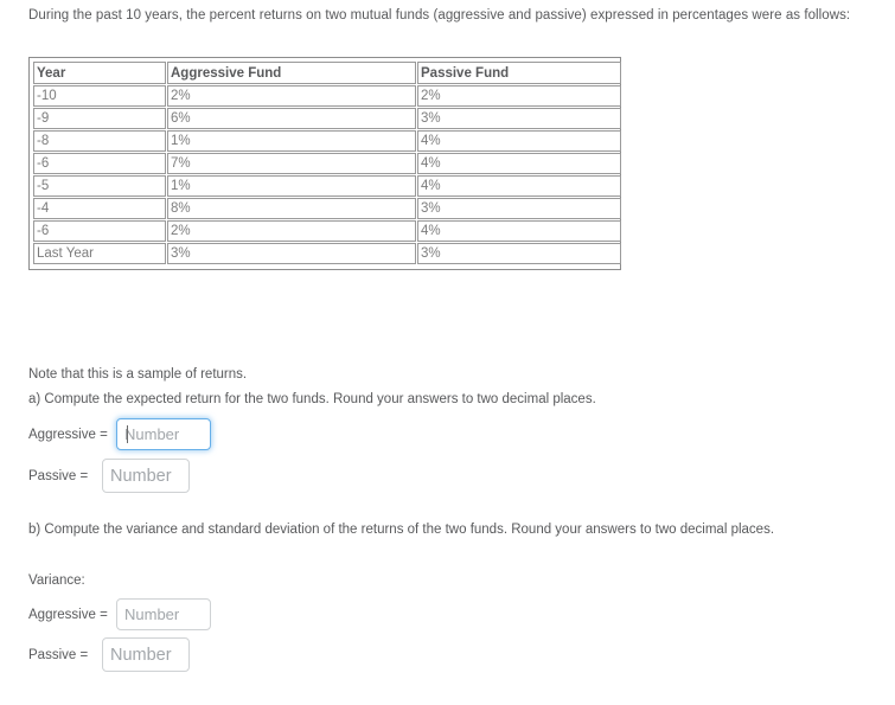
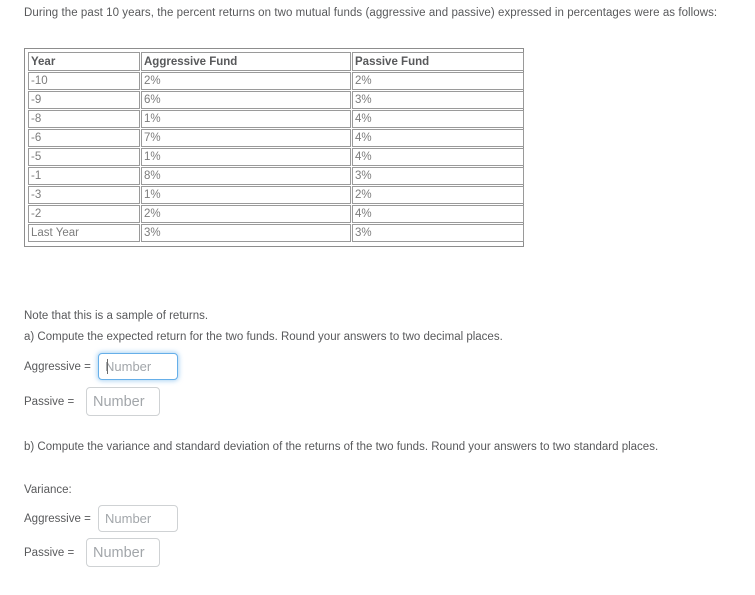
  During the past 10 years, the percent returns on two mutual funds (aggressive and passive) expressed in percentages were as follows:
  Year	Aggressive Fund	Passive Fund
  -10	2%	2%
  -9	6%	3%
  -8	1%	4%
  -6	7%	4%
  -5	1%	4%
- -4	8%	3%
+ -1	8%	3%
+ -3	1%	2%
- -6	2%	4%
+ -2	2%	4%
  Last Year	3%	3%
  Note that this is a sample of returns.
  a) Compute the expected return for the two funds. Round your answers to two decimal places.
  Aggressive =
  Number
  Passive =
  Number
- b) Compute the variance and standard deviation of the returns of the two funds. Round your answers to two decimal places.
+ b) Compute the variance and standard deviation of the returns of the two funds. Round your answers to two standard places.
  Variance:
  Aggressive =
  Number
  Passive =
  Number
